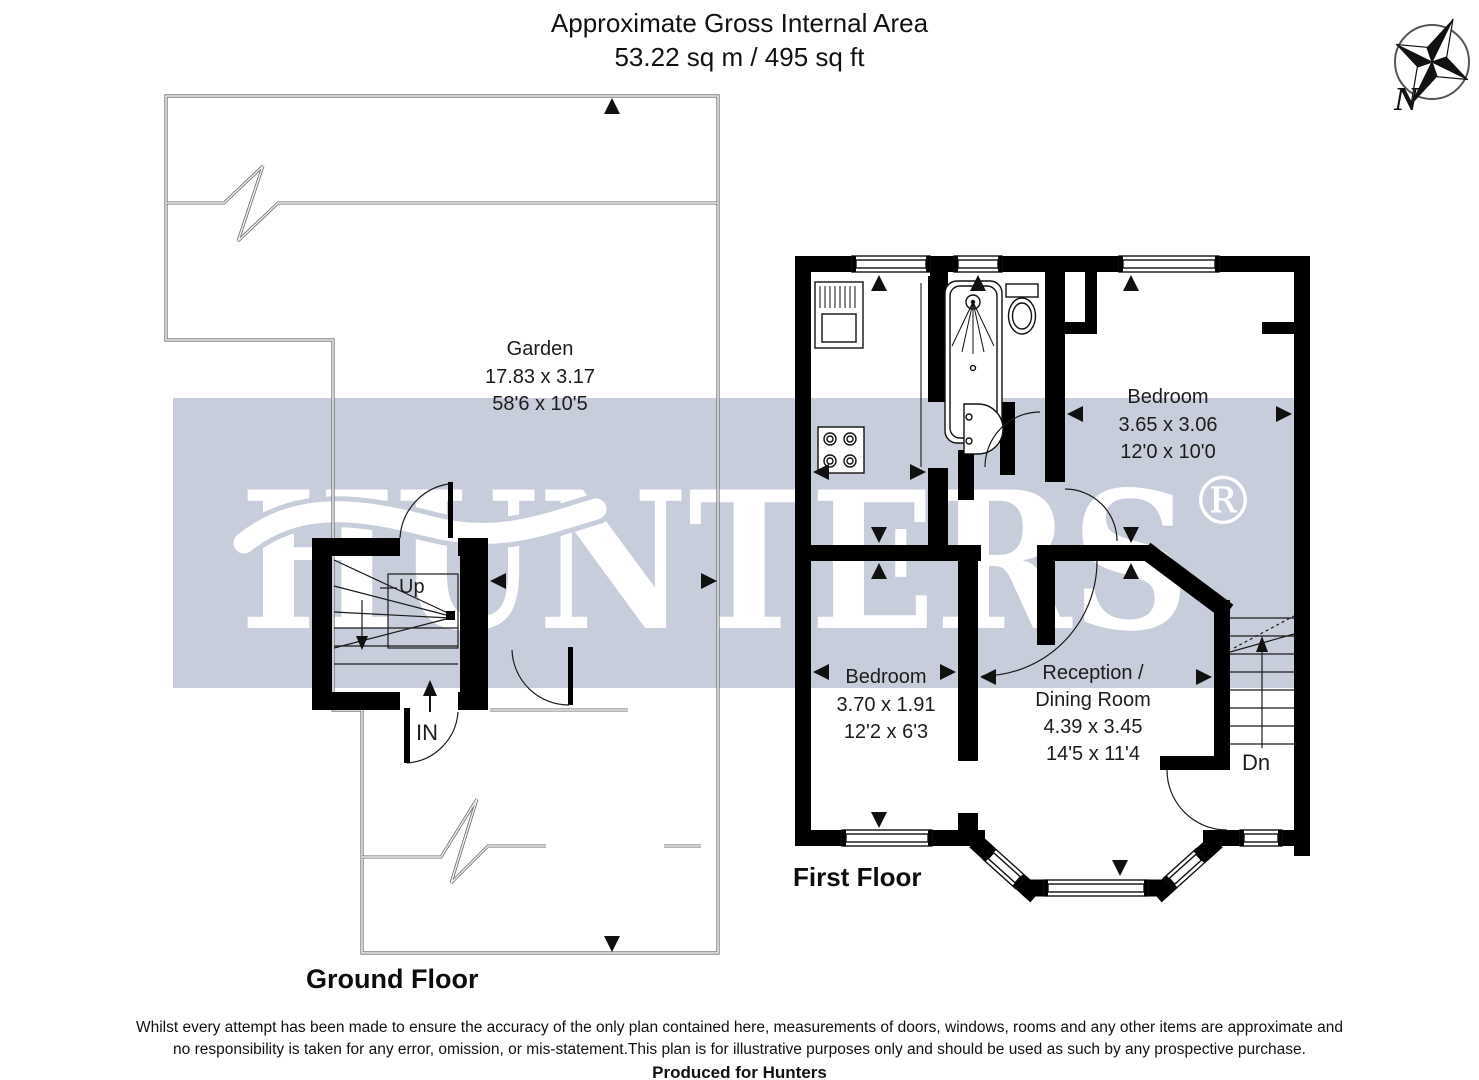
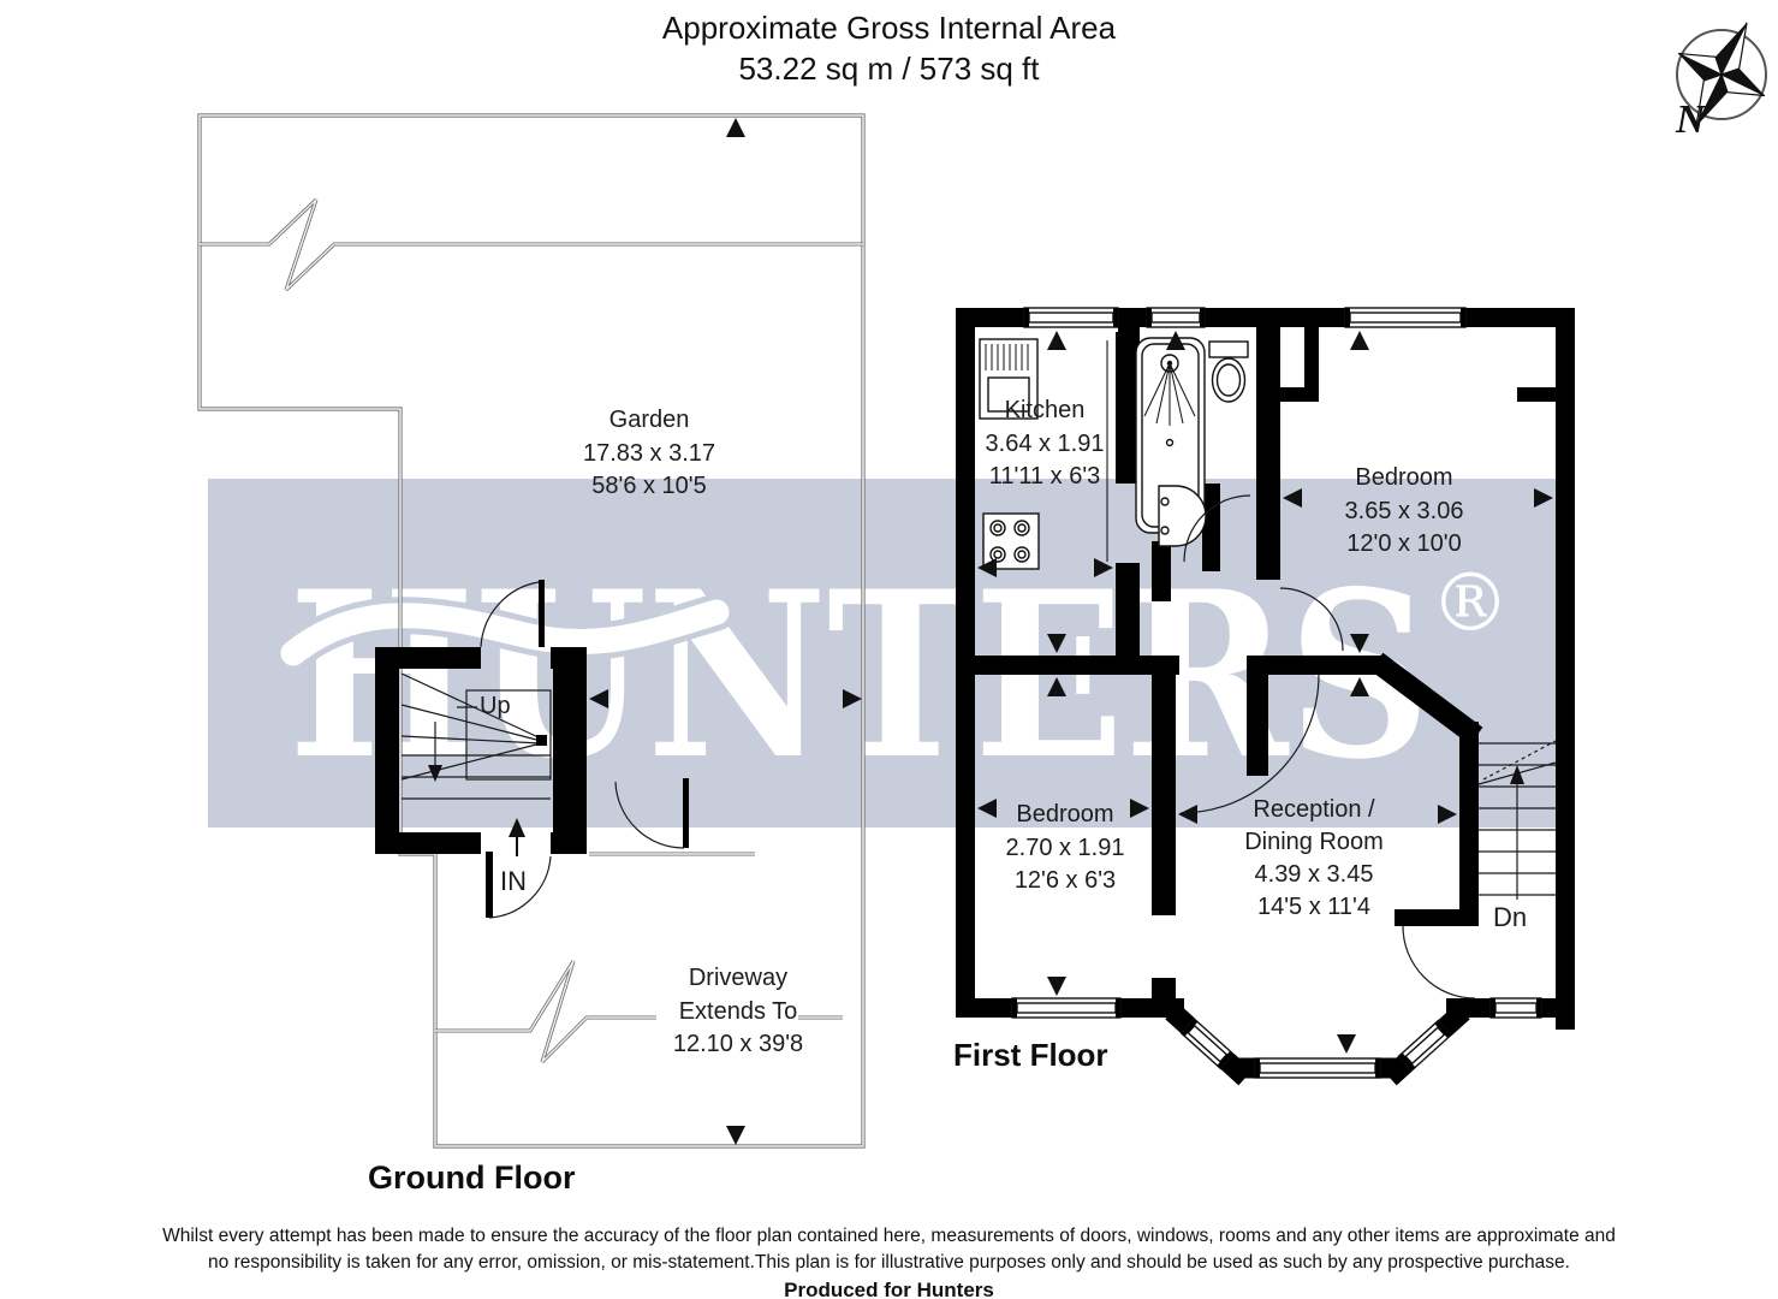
  NTERS
  ®
  N
  Approximate Gross Internal Area
- 53.22 sq m / 495 sq ft
+ 53.22 sq m / 573 sq ft
  Garden
  17.83 x 3.17
  58'6 x 10'5
+ Driveway
+ Extends To
+ 12.10 x 39'8
  Up
  IN
+ Kitchen
+ 3.64 x 1.91
+ 11'11 x 6'3
  Bedroom
  3.65 x 3.06
  12'0 x 10'0
  Bedroom
- 3.70 x 1.91
+ 2.70 x 1.91
- 12'2 x 6'3
+ 12'6 x 6'3
  Reception /
  Dining Room
  4.39 x 3.45
  14'5 x 11'4
  Dn
  Ground Floor
  First Floor
- Whilst every attempt has been made to ensure the accuracy of the only plan contained here, measurements of doors, windows, rooms and any other items are approximate and
+ Whilst every attempt has been made to ensure the accuracy of the floor plan contained here, measurements of doors, windows, rooms and any other items are approximate and
  no responsibility is taken for any error, omission, or mis-statement.This plan is for illustrative purposes only and should be used as such by any prospective purchase.
  Produced for Hunters
